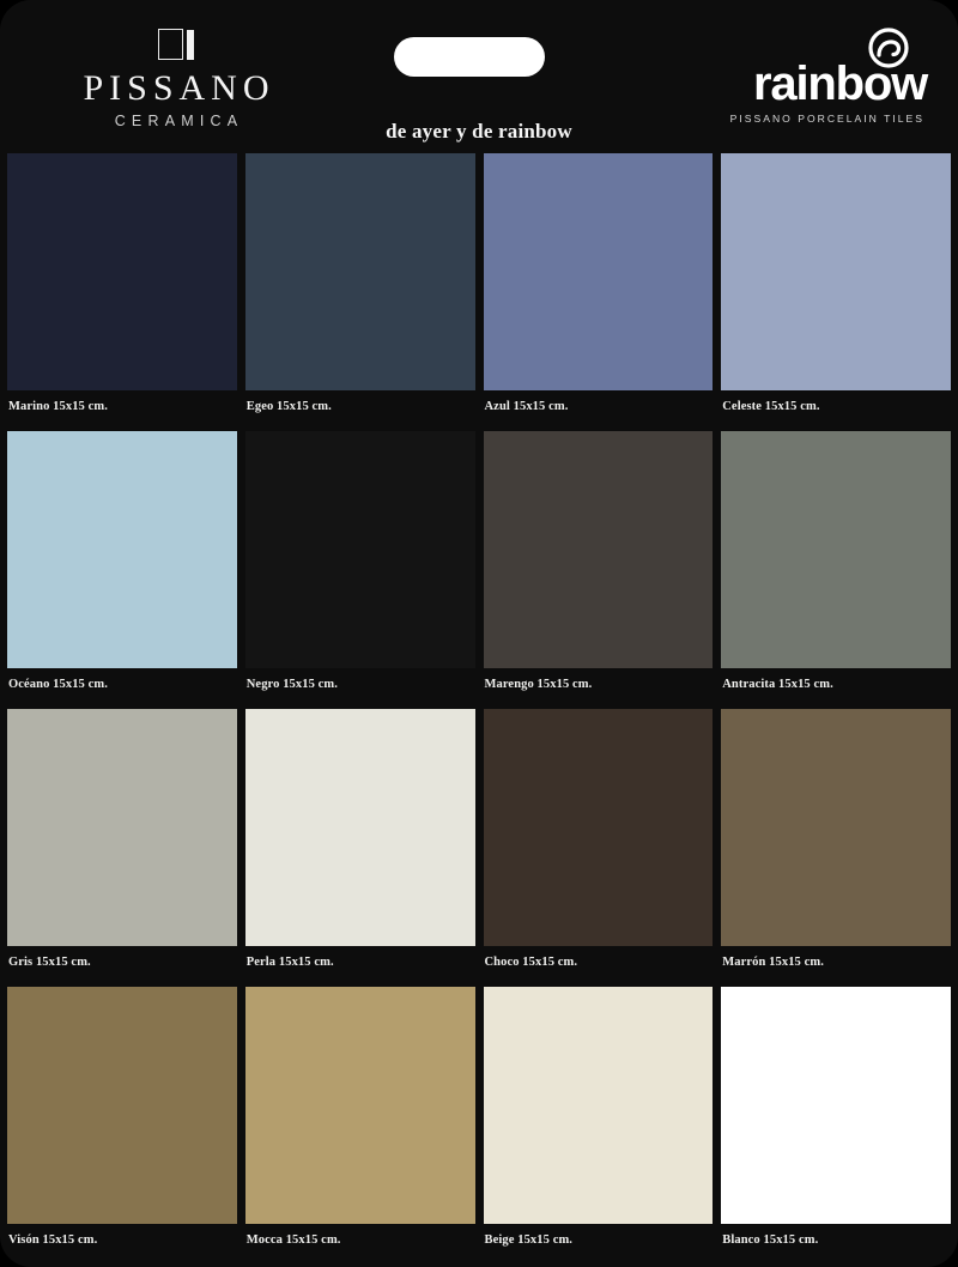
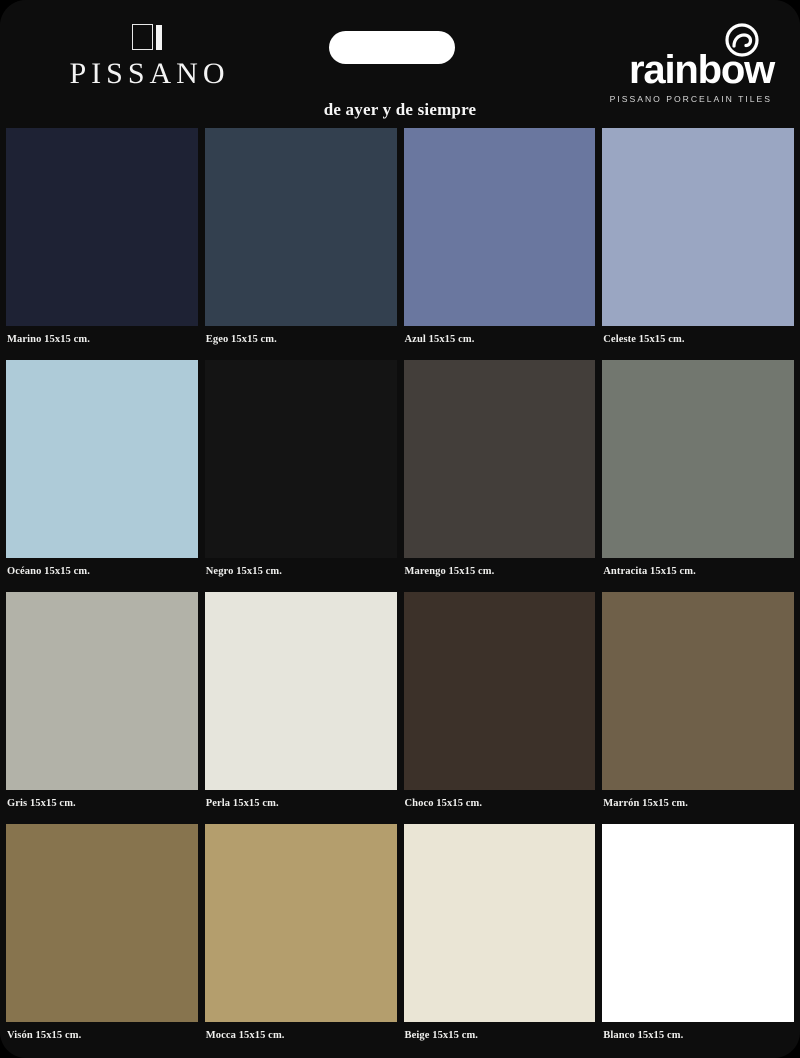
  PISSANO
- CERAMICA
  rainbow
  PISSANO PORCELAIN TILES
- de ayer y de rainbow
+ de ayer y de siempre
  Marino 15x15 cm.
  Egeo 15x15 cm.
  Azul 15x15 cm.
  Celeste 15x15 cm.
  Océano 15x15 cm.
  Negro 15x15 cm.
  Marengo 15x15 cm.
  Antracita 15x15 cm.
  Gris 15x15 cm.
  Perla 15x15 cm.
  Choco 15x15 cm.
  Marrón 15x15 cm.
  Visón 15x15 cm.
  Mocca 15x15 cm.
  Beige 15x15 cm.
  Blanco 15x15 cm.
